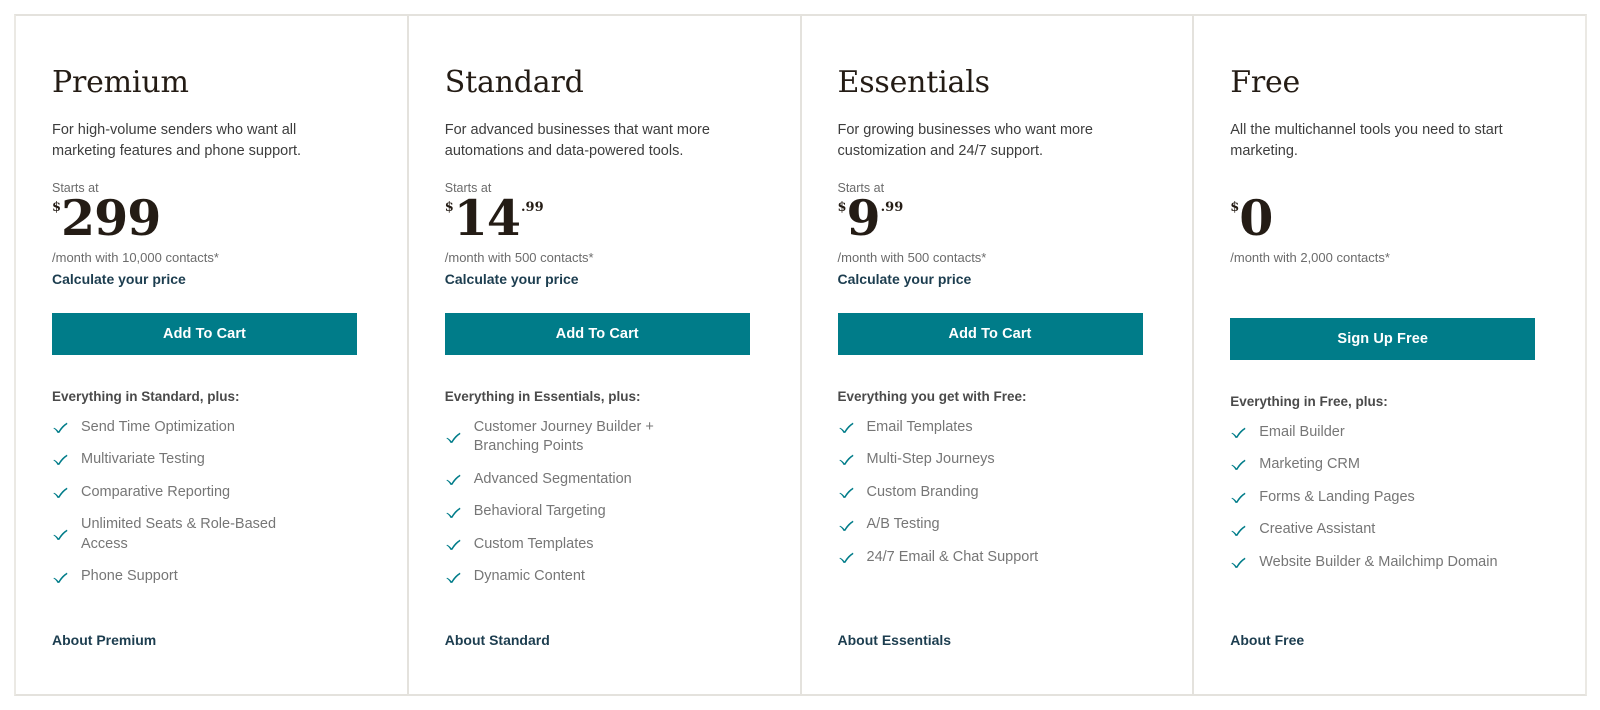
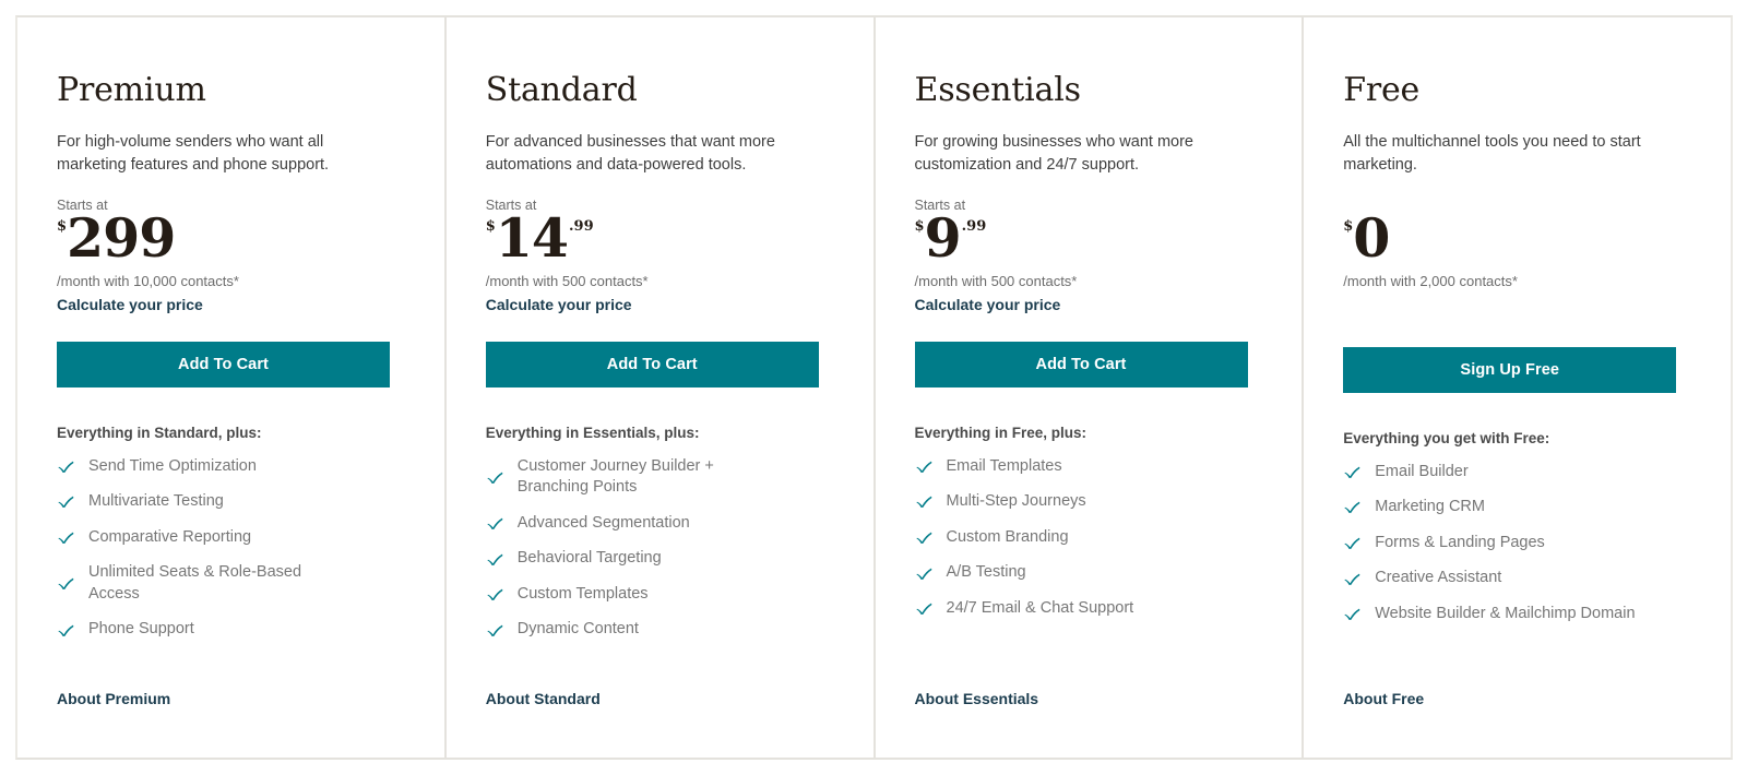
  Premium
  For high-volume senders who want all marketing features and phone support.
  Starts at
  $
  299
  /month with 10,000 contacts*
  Calculate your price
  Add To Cart
  Everything in Standard, plus:
  Send Time Optimization
  Multivariate Testing
  Comparative Reporting
  Unlimited Seats & Role-Based Access
  Phone Support
  About Premium
  Standard
  For advanced businesses that want more automations and data-powered tools.
  Starts at
  $
  14
  .99
  /month with 500 contacts*
  Calculate your price
  Add To Cart
  Everything in Essentials, plus:
  Customer Journey Builder + Branching Points
  Advanced Segmentation
  Behavioral Targeting
  Custom Templates
  Dynamic Content
  About Standard
  Essentials
  For growing businesses who want more customization and 24/7 support.
  Starts at
  $
  9
  .99
  /month with 500 contacts*
  Calculate your price
  Add To Cart
- Everything you get with Free:
+ Everything in Free, plus:
  Email Templates
  Multi-Step Journeys
  Custom Branding
  A/B Testing
  24/7 Email & Chat Support
  About Essentials
  Free
  All the multichannel tools you need to start marketing.
  $
  0
  /month with 2,000 contacts*
  Sign Up Free
- Everything in Free, plus:
+ Everything you get with Free:
  Email Builder
  Marketing CRM
  Forms & Landing Pages
  Creative Assistant
  Website Builder & Mailchimp Domain
  About Free
